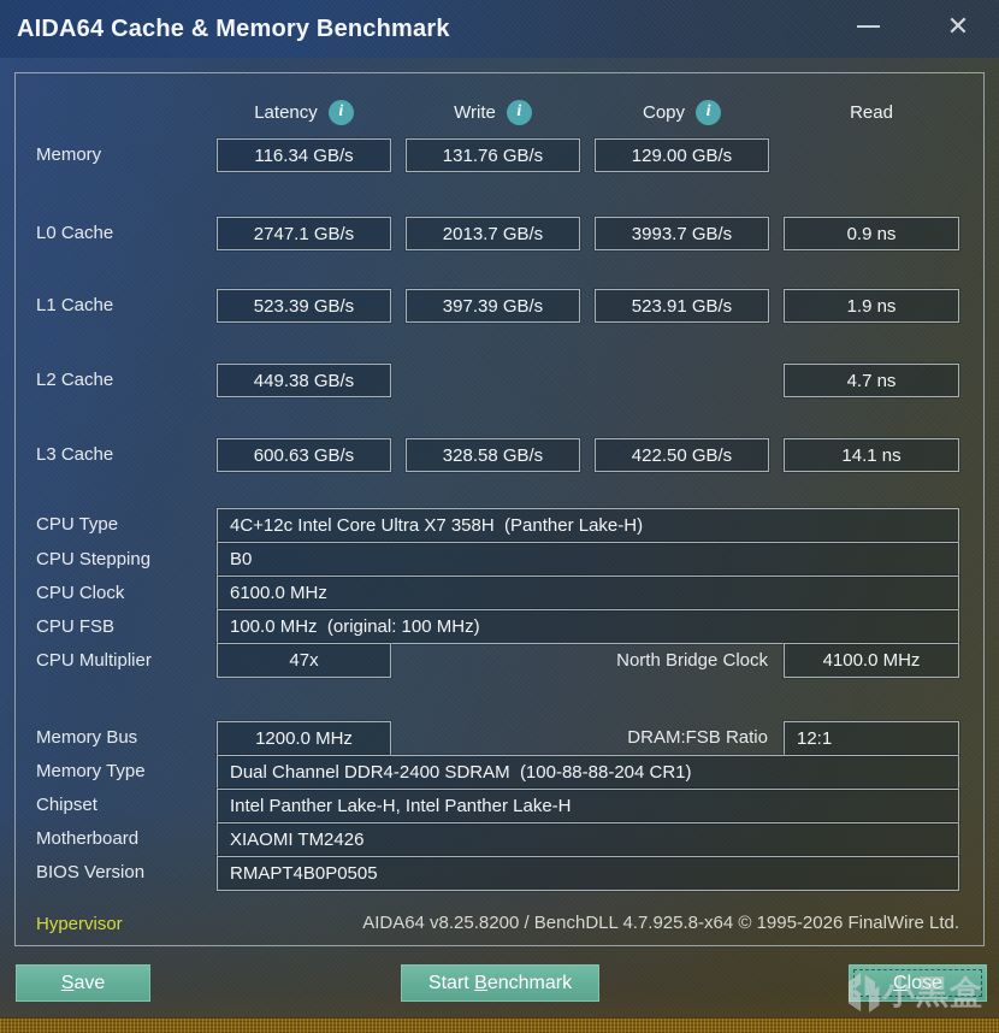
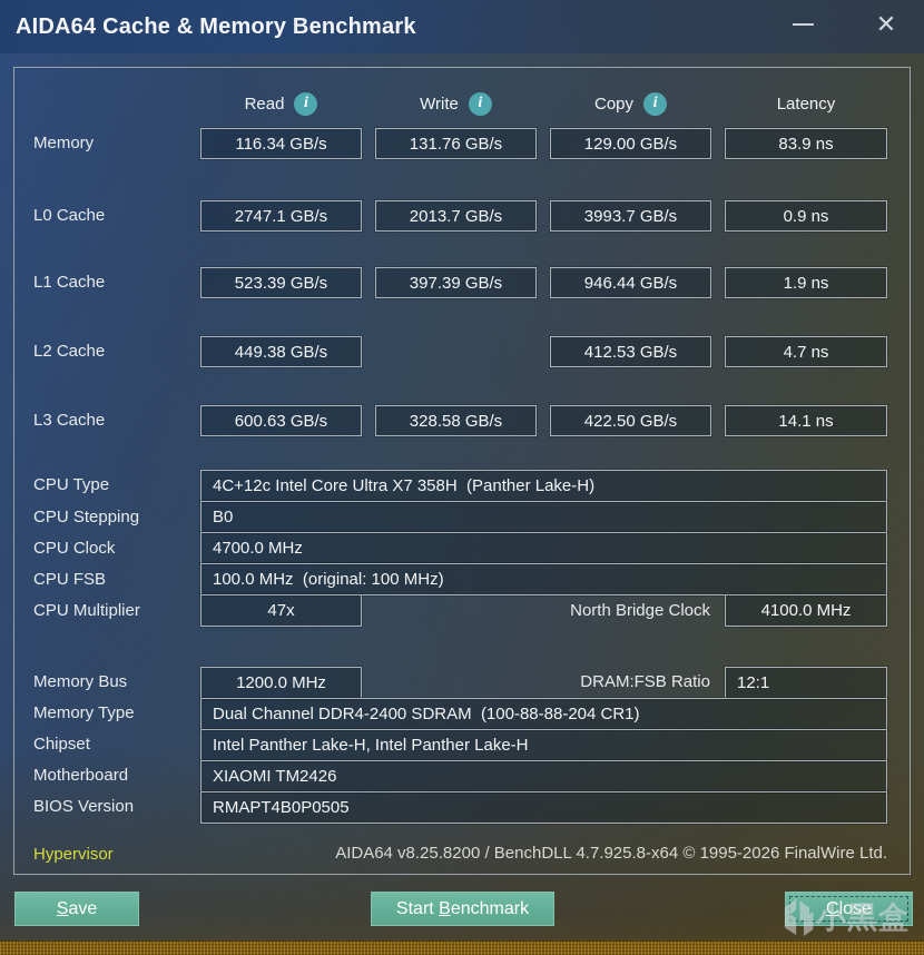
  AIDA64 Cache & Memory Benchmark
  ✕
- Latency
+ Read
  i
  Write
  i
  Copy
  i
- Read
+ Latency
  Memory
  L0 Cache
  L1 Cache
  L2 Cache
  L3 Cache
  116.34 GB/s
  131.76 GB/s
  129.00 GB/s
+ 83.9 ns
  2747.1 GB/s
  2013.7 GB/s
  3993.7 GB/s
  0.9 ns
  523.39 GB/s
  397.39 GB/s
- 523.91 GB/s
+ 946.44 GB/s
  1.9 ns
  449.38 GB/s
+ 412.53 GB/s
  4.7 ns
  600.63 GB/s
  328.58 GB/s
  422.50 GB/s
  14.1 ns
  CPU Type
  CPU Stepping
  CPU Clock
  CPU FSB
  CPU Multiplier
  4C+12c Intel Core Ultra X7 358H (Panther Lake-H)
  B0
- 6100.0 MHz
+ 4700.0 MHz
  100.0 MHz (original: 100 MHz)
  47x
  North Bridge Clock
  4100.0 MHz
  Memory Bus
  Memory Type
  Chipset
  Motherboard
  BIOS Version
  1200.0 MHz
  DRAM:FSB Ratio
  12:1
  Dual Channel DDR4-2400 SDRAM (100-88-88-204 CR1)
  Intel Panther Lake-H, Intel Panther Lake-H
  XIAOMI TM2426
  RMAPT4B0P0505
  Hypervisor
  AIDA64 v8.25.8200 / BenchDLL 4.7.925.8-x64 © 1995-2026 FinalWire Ltd.
  S
  ave
  Start
  B
  enchmark
  C
  lose
  小黑盒
